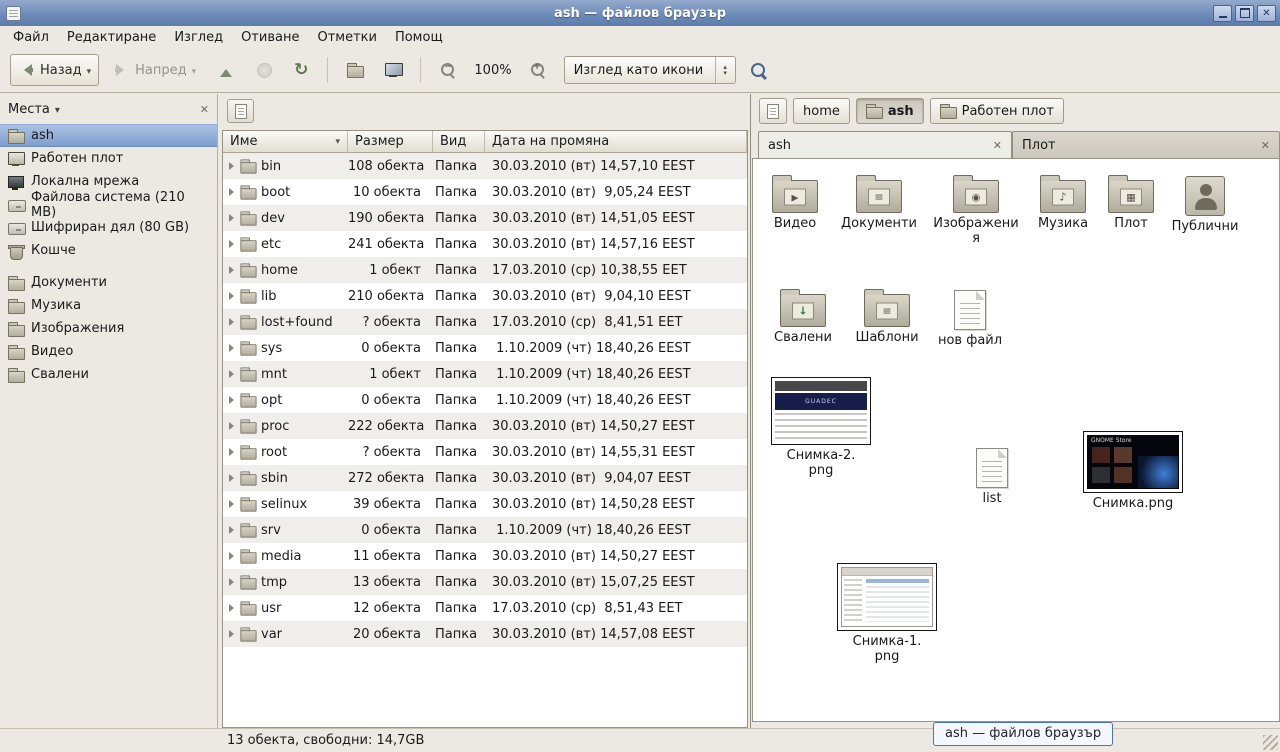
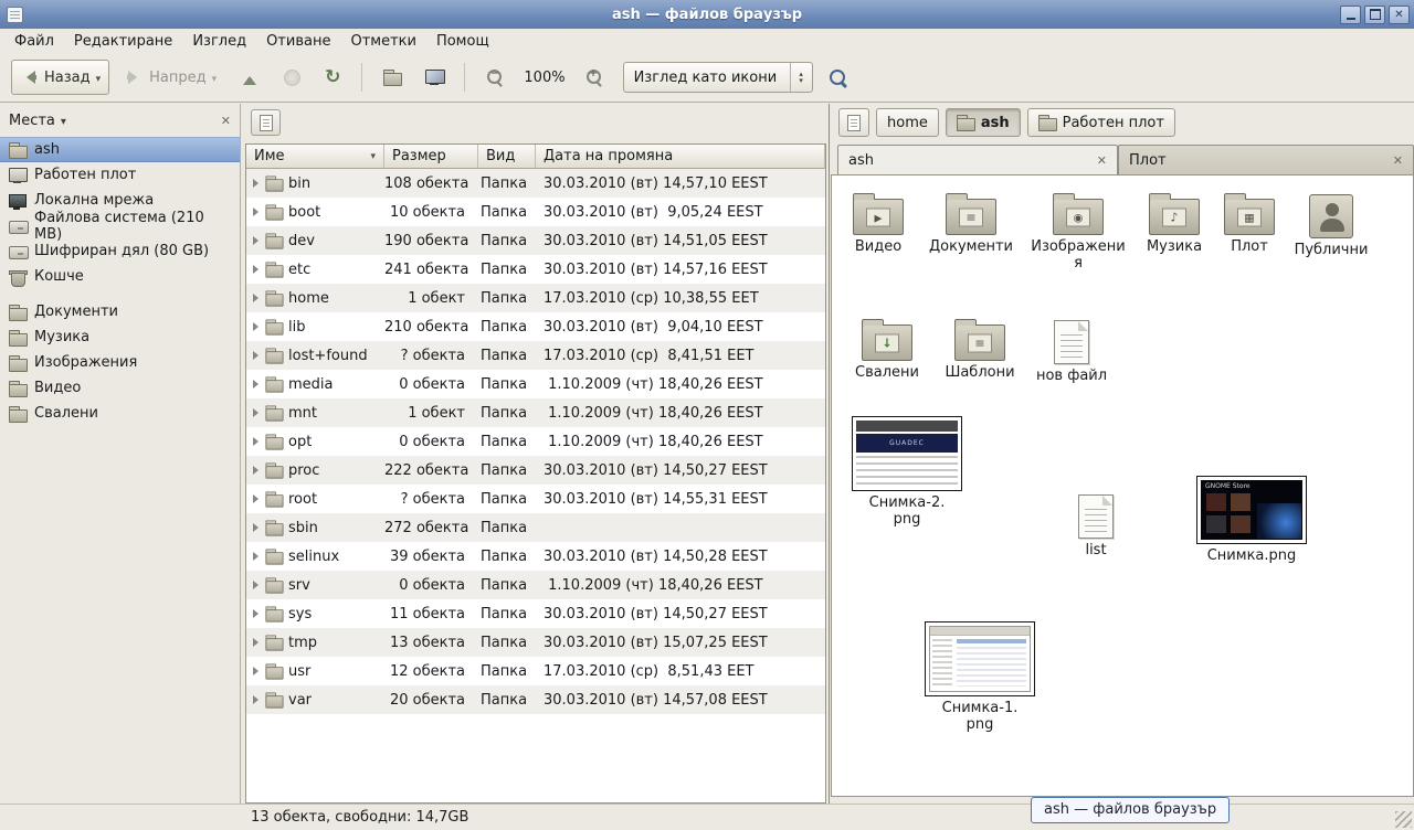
  ash — файлов браузър
  Файл
  Редактиране
  Изглед
  Отиване
  Отметки
  Помощ
  Назад
  Напред
  100%
  Изглед като икони
  Места
  ash
  Работен плот
  Локална мрежа
  Файлова система (210 MB)
  Шифриран дял (80 GB)
  Кошче
  Документи
  Музика
  Изображения
  Видео
  Свалени
  Име
  Размер
  Вид
  Дата на промяна
  bin
  108 обекта
  Папка
  30.03.2010 (вт) 14,57,10 EEST
  boot
  10 обекта
  Папка
  30.03.2010 (вт) 9,05,24 EEST
  dev
  190 обекта
  Папка
  30.03.2010 (вт) 14,51,05 EEST
  etc
  241 обекта
  Папка
  30.03.2010 (вт) 14,57,16 EEST
  home
  1 обект
  Папка
  17.03.2010 (ср) 10,38,55 EET
  lib
  210 обекта
  Папка
  30.03.2010 (вт) 9,04,10 EEST
  lost+found
  ? обекта
  Папка
  17.03.2010 (ср) 8,41,51 EET
- sys
+ media
  0 обекта
  Папка
  1.10.2009 (чт) 18,40,26 EEST
  mnt
  1 обект
  Папка
  1.10.2009 (чт) 18,40,26 EEST
  opt
  0 обекта
  Папка
  1.10.2009 (чт) 18,40,26 EEST
  proc
  222 обекта
  Папка
  30.03.2010 (вт) 14,50,27 EEST
  root
  ? обекта
  Папка
  30.03.2010 (вт) 14,55,31 EEST
  sbin
  272 обекта
  Папка
- 30.03.2010 (вт) 9,04,07 EEST
  selinux
  39 обекта
  Папка
  30.03.2010 (вт) 14,50,28 EEST
  srv
  0 обекта
  Папка
  1.10.2009 (чт) 18,40,26 EEST
- media
+ sys
  11 обекта
  Папка
  30.03.2010 (вт) 14,50,27 EEST
  tmp
  13 обекта
  Папка
  30.03.2010 (вт) 15,07,25 EEST
  usr
  12 обекта
  Папка
  17.03.2010 (ср) 8,51,43 EET
  var
  20 обекта
  Папка
  30.03.2010 (вт) 14,57,08 EEST
  home
  ash
  Работен плот
  ash
  Плот
  Видео
  Документи
  Изображения
  Музика
  Плот
  Публични
  Свалени
  Шаблони
  нов файл
  Снимка-2.png
  list
  Снимка.png
  Снимка-1.png
  13 обекта, свободни: 14,7GB
  ash — файлов браузър
